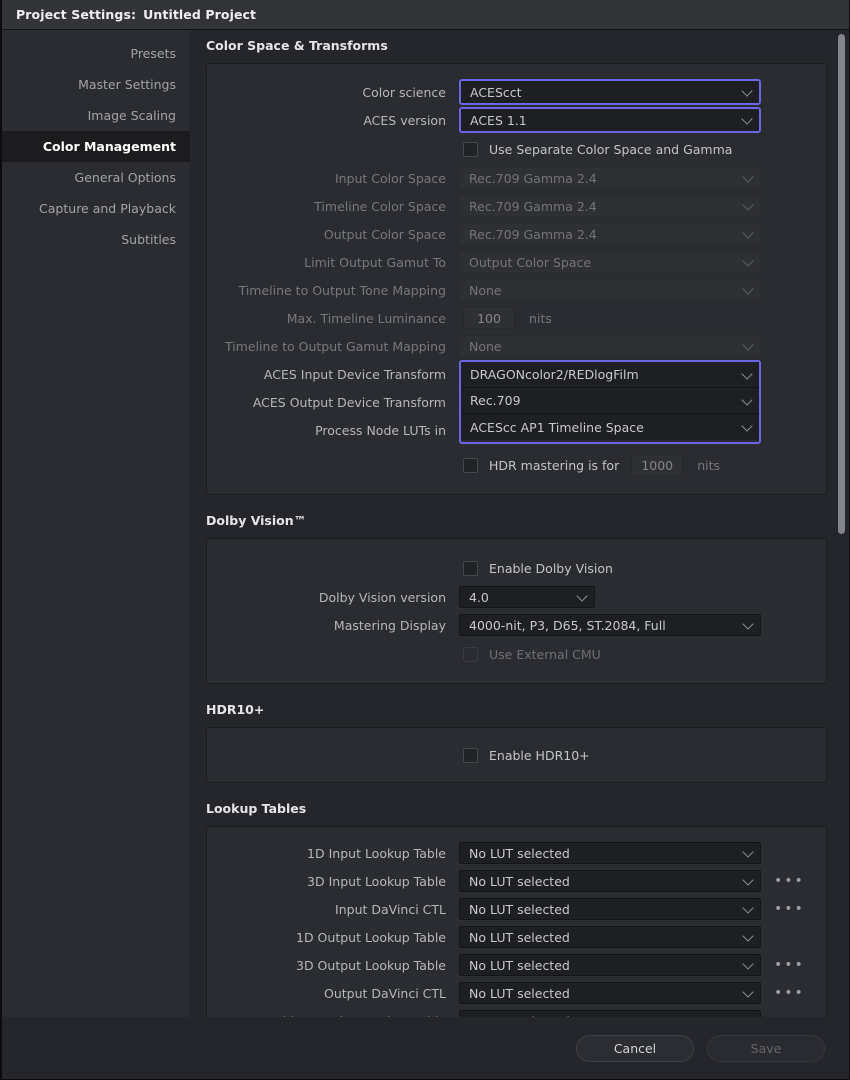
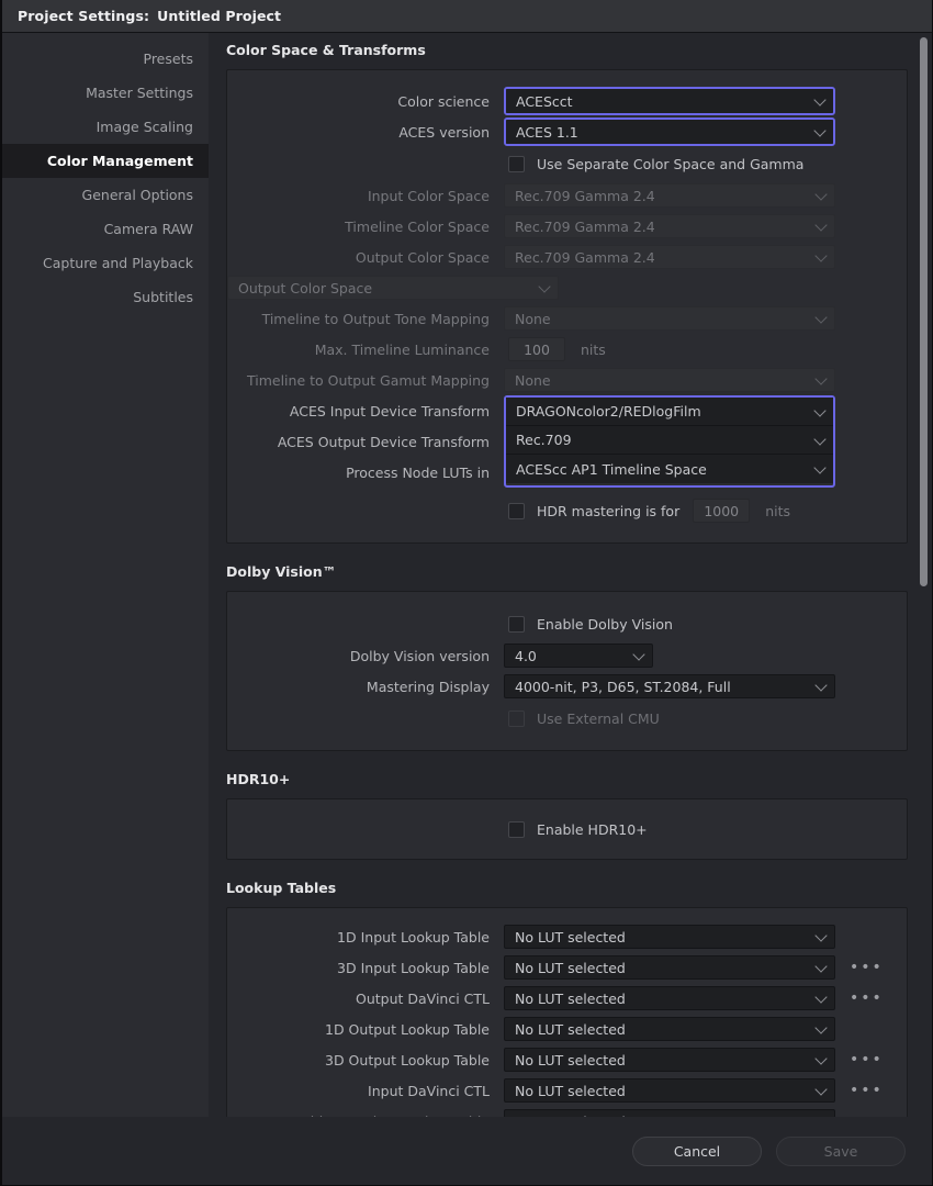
  Project Settings:
  Untitled Project
  Presets
  Master Settings
  Image Scaling
  Color Management
  General Options
+ Camera RAW
  Capture and Playback
  Subtitles
  Color Space & Transforms
  Color science
  ACEScct
  ACES version
  ACES 1.1
  Use Separate Color Space and Gamma
  Input Color Space
  Rec.709 Gamma 2.4
  Timeline Color Space
  Rec.709 Gamma 2.4
  Output Color Space
  Rec.709 Gamma 2.4
- Limit Output Gamut To
  Output Color Space
  Timeline to Output Tone Mapping
  None
  Max. Timeline Luminance
  100
  nits
  Timeline to Output Gamut Mapping
  None
  ACES Input Device Transform
  ACES Output Device Transform
  Process Node LUTs in
  DRAGONcolor2/REDlogFilm
  Rec.709
  ACEScc AP1 Timeline Space
  HDR mastering is for
  1000
  nits
  Dolby Vision™
  Enable Dolby Vision
  Dolby Vision version
  4.0
  Mastering Display
  4000-nit, P3, D65, ST.2084, Full
  Use External CMU
  HDR10+
  Enable HDR10+
  Lookup Tables
  1D Input Lookup Table
  No LUT selected
  3D Input Lookup Table
  No LUT selected
  •••
- Input DaVinci CTL
+ Output DaVinci CTL
  No LUT selected
  •••
  1D Output Lookup Table
  No LUT selected
  3D Output Lookup Table
  No LUT selected
  •••
- Output DaVinci CTL
+ Input DaVinci CTL
  No LUT selected
  •••
  Cancel
  Save
